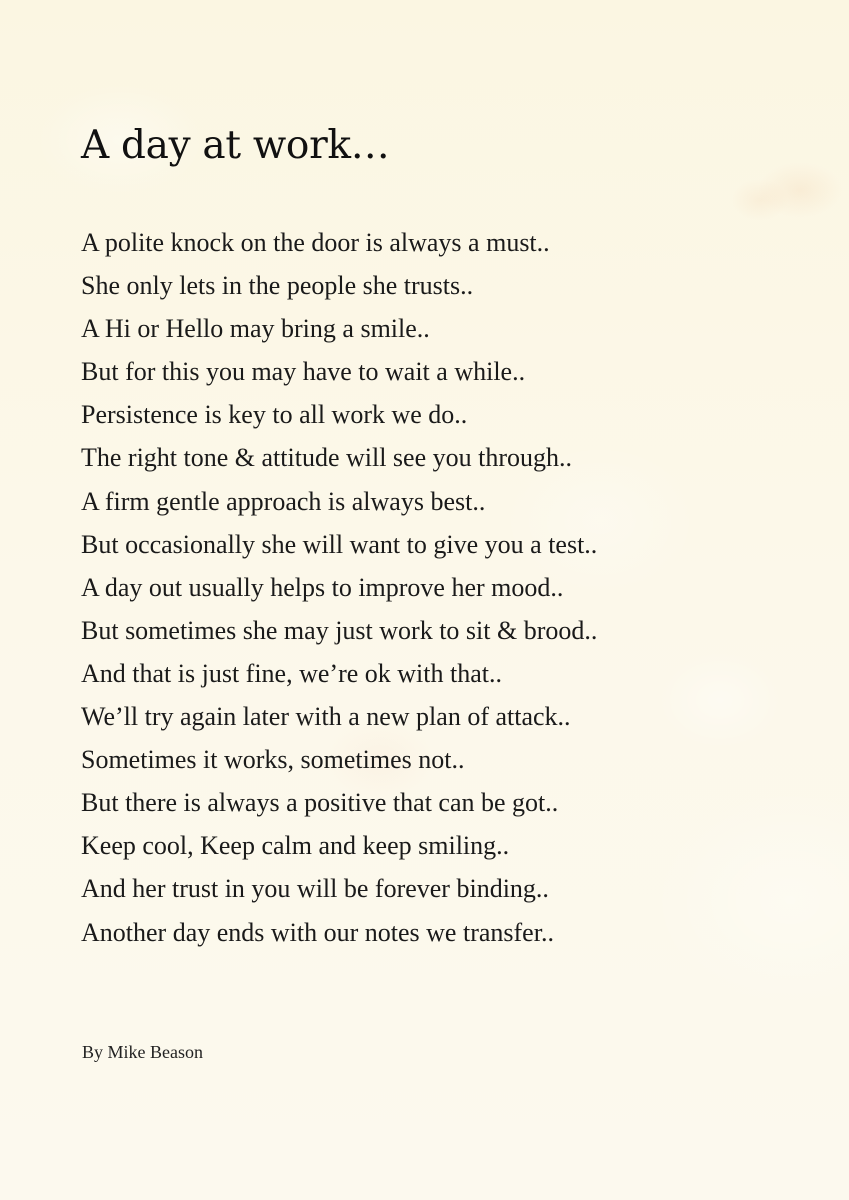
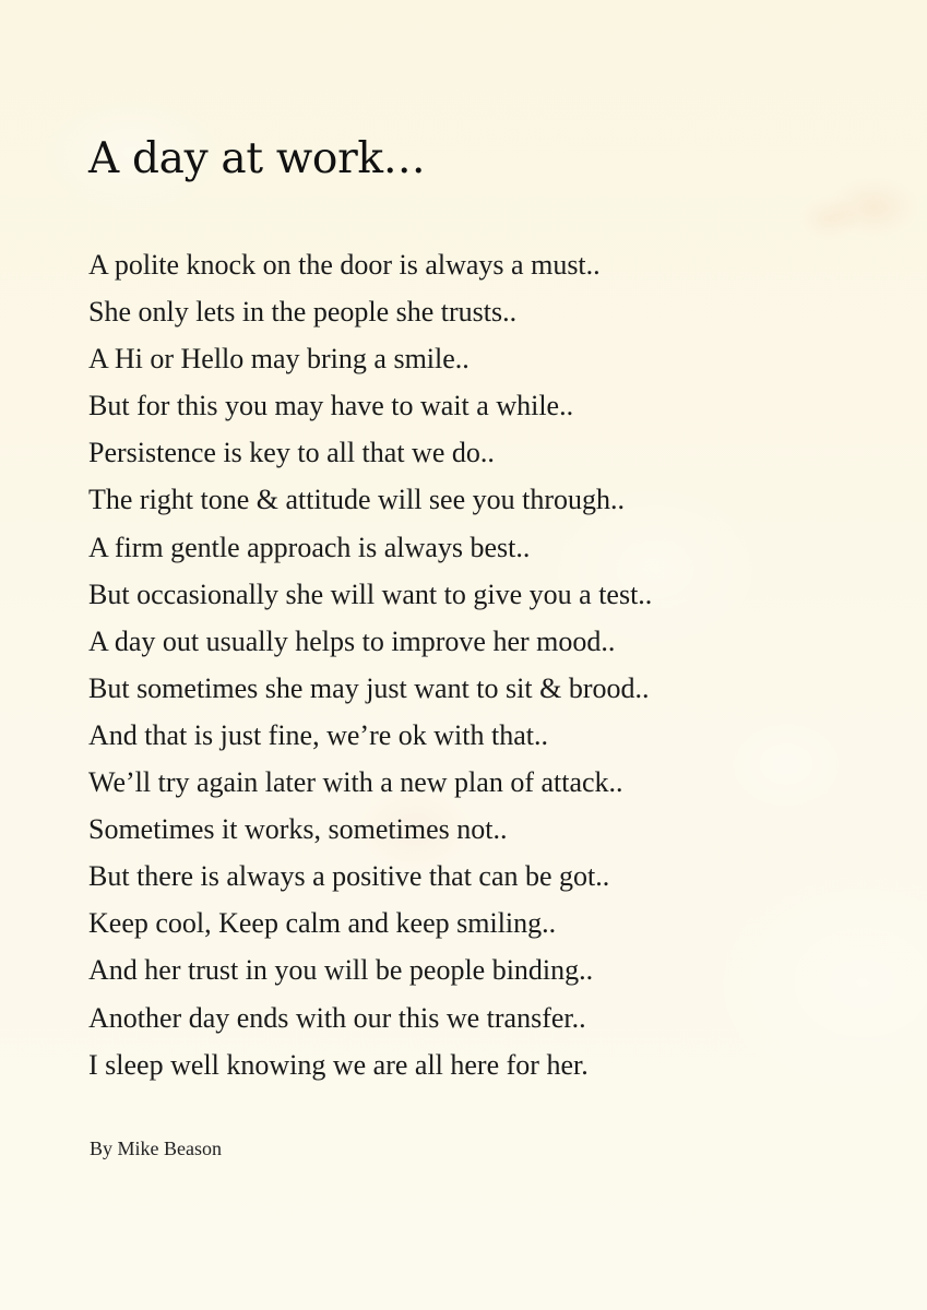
  A day at work…
  A polite knock on the door is always a must..
  She only lets in the people she trusts..
  A Hi or Hello may bring a smile..
  But for this you may have to wait a while..
- Persistence is key to all work we do..
+ Persistence is key to all that we do..
  The right tone & attitude will see you through..
  A firm gentle approach is always best..
  But occasionally she will want to give you a test..
  A day out usually helps to improve her mood..
- But sometimes she may just work to sit & brood..
+ But sometimes she may just want to sit & brood..
  And that is just fine, we’re ok with that..
  We’ll try again later with a new plan of attack..
  Sometimes it works, sometimes not..
  But there is always a positive that can be got..
  Keep cool, Keep calm and keep smiling..
- And her trust in you will be forever binding..
+ And her trust in you will be people binding..
- Another day ends with our notes we transfer..
+ Another day ends with our this we transfer..
+ I sleep well knowing we are all here for her.
  By Mike Beason
